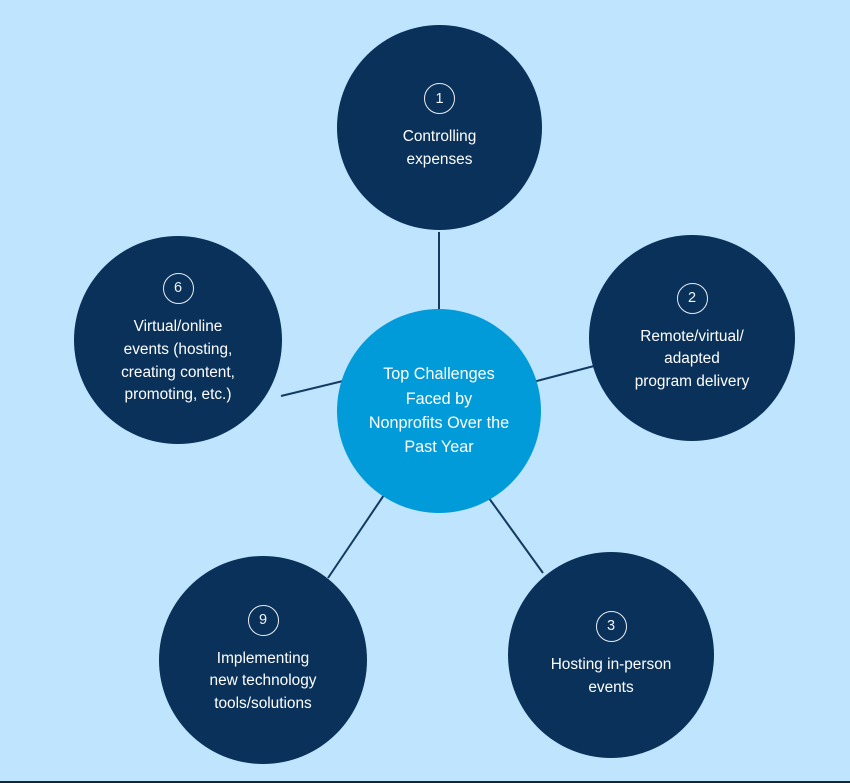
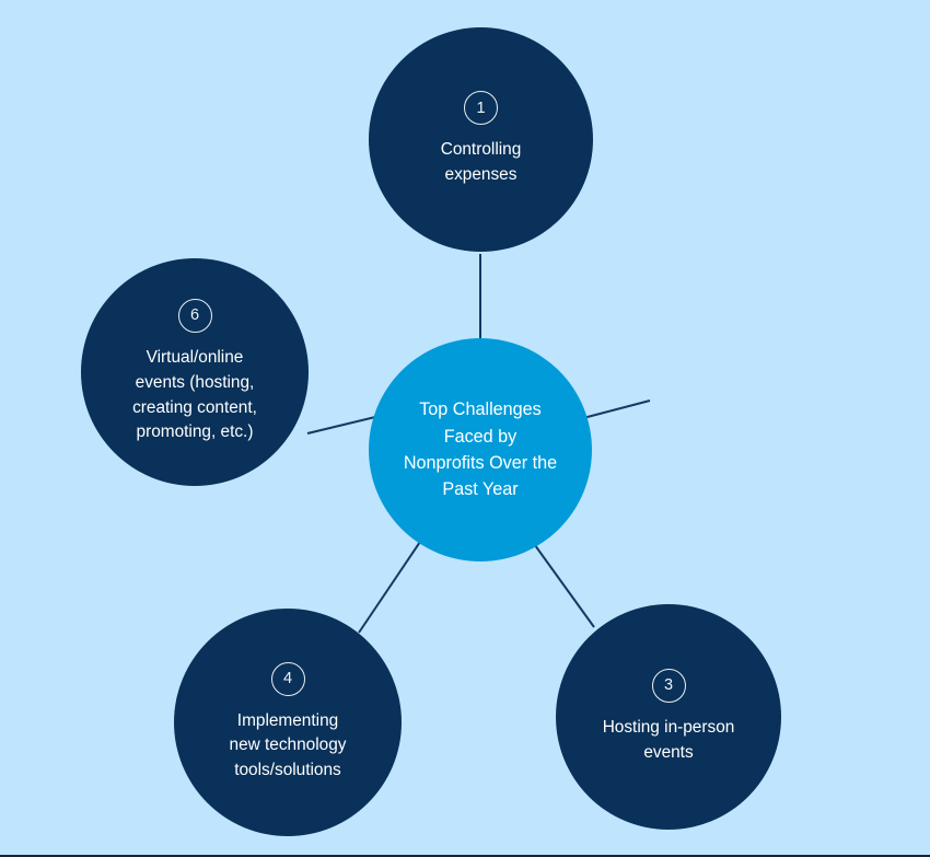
  1
  Controlling
  expenses
- 2
- Remote/virtual/
- adapted
- program delivery
  3
  Hosting in-person
  events
- 9
+ 4
  Implementing
  new technology
  tools/solutions
  6
  Virtual/online
  events (hosting,
  creating content,
  promoting, etc.)
  Top Challenges
  Faced by
  Nonprofits Over the
  Past Year
